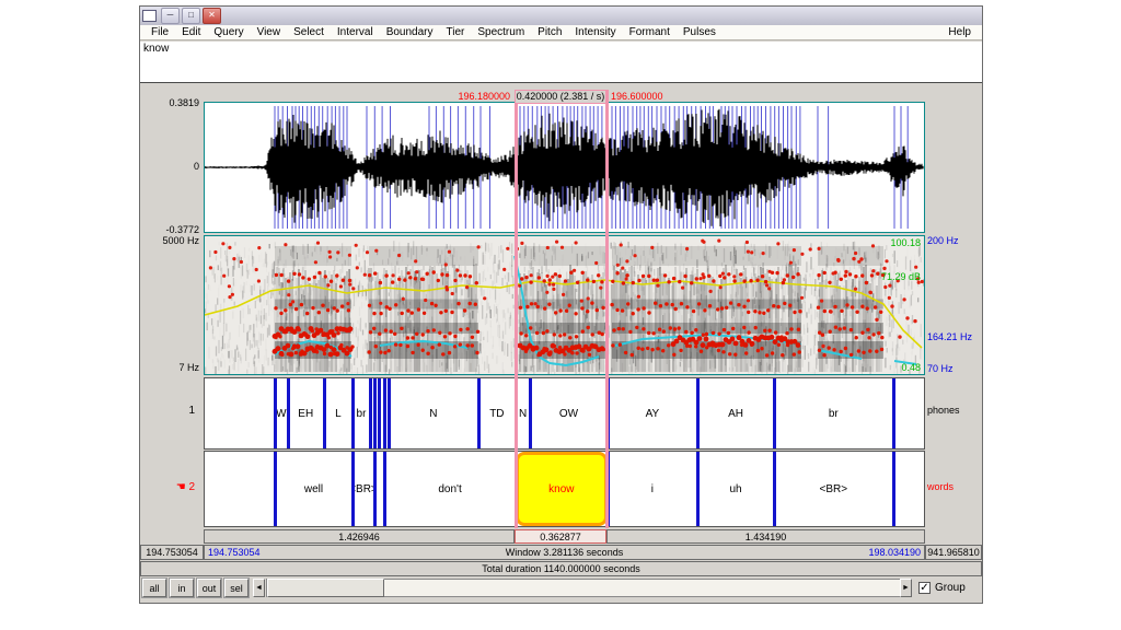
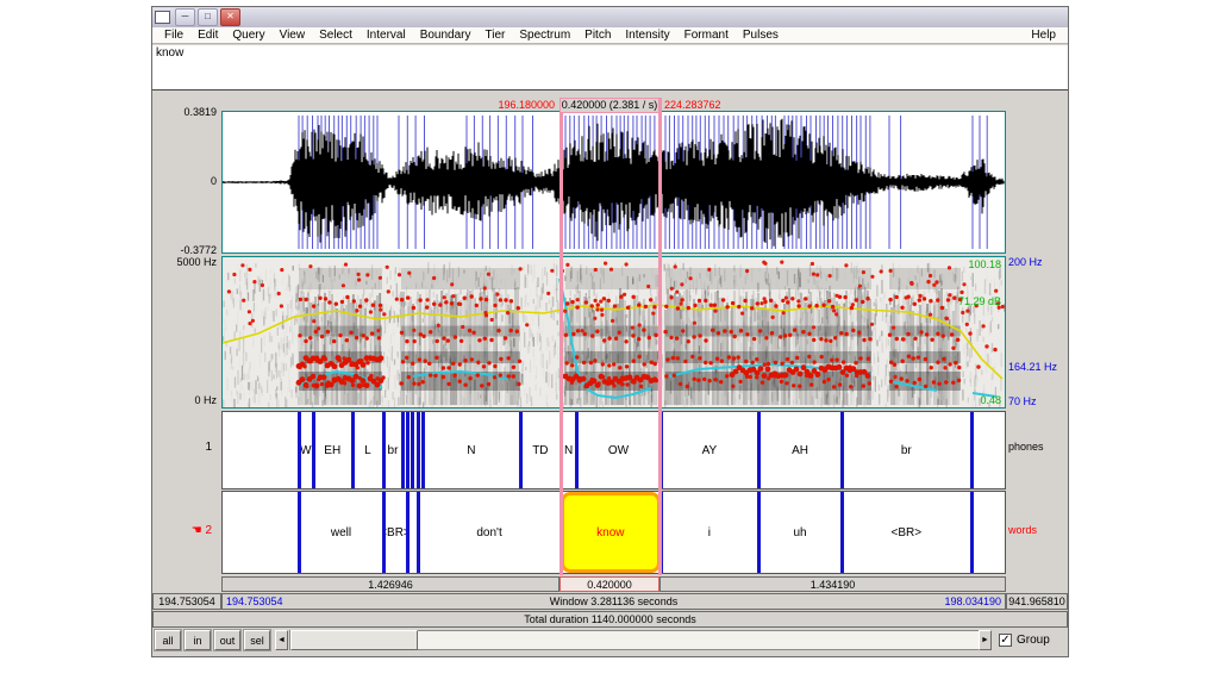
  ─
  □
  ✕
  File
  Edit
  Query
  View
  Select
  Interval
  Boundary
  Tier
  Spectrum
  Pitch
  Intensity
  Formant
  Pulses
  Help
  know
  196.180000
  0.420000 (2.381 / s)
- 196.600000
+ 224.283762
  100.18
  71.29 dB
  0.48
  W
  EH
  L
  br
  N
  TD
  N
  OW
  AY
  AH
  br
  well
  don't
  know
  i
  uh
  <BR>
  0.3819
  0
  -0.3772
  5000 Hz
- 7 Hz
+ 0 Hz
  1
  ☚ 2
  200 Hz
  164.21 Hz
  70 Hz
  phones
  words
  1.426946
- 0.362877
+ 0.420000
  1.434190
  194.753054
  194.753054
  Window 3.281136 seconds
  198.034190
  941.965810
  Total duration 1140.000000 seconds
  all
  in
  out
  sel
  ✓
  Group
